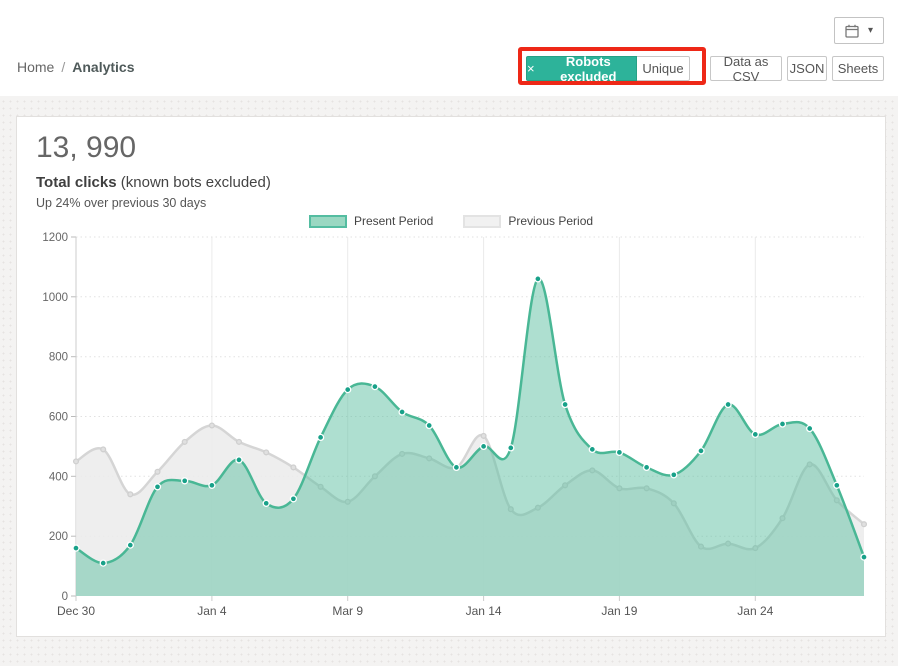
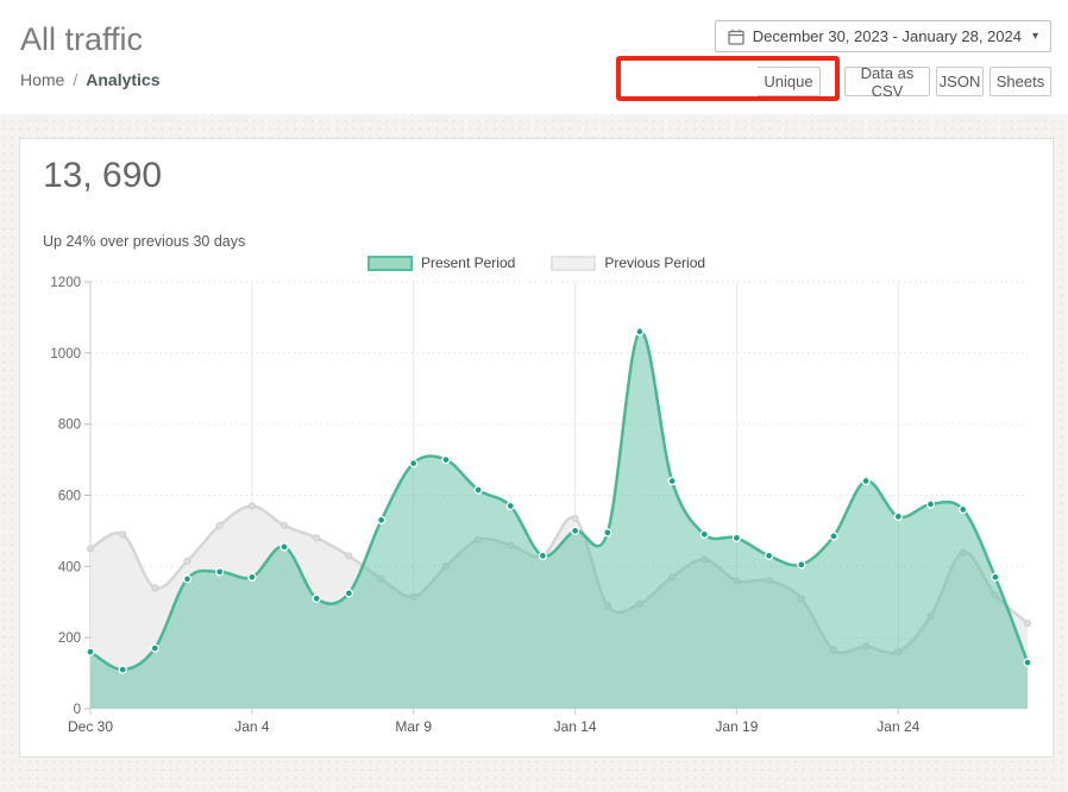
+ All traffic
  Home / Analytics
+ December 30, 2023 - January 28, 2024
  ▾
- ×
- Robots excluded
  Unique
  Data as CSV
  JSON
  Sheets
- 13, 990
+ 13, 690
- Total clicks (known bots excluded)
  Up 24% over previous 30 days
  Present Period
  Previous Period
  0
  200
  400
  600
  800
  1000
  1200
  Dec 30
  Jan 4
  Mar 9
  Jan 14
  Jan 19
  Jan 24
